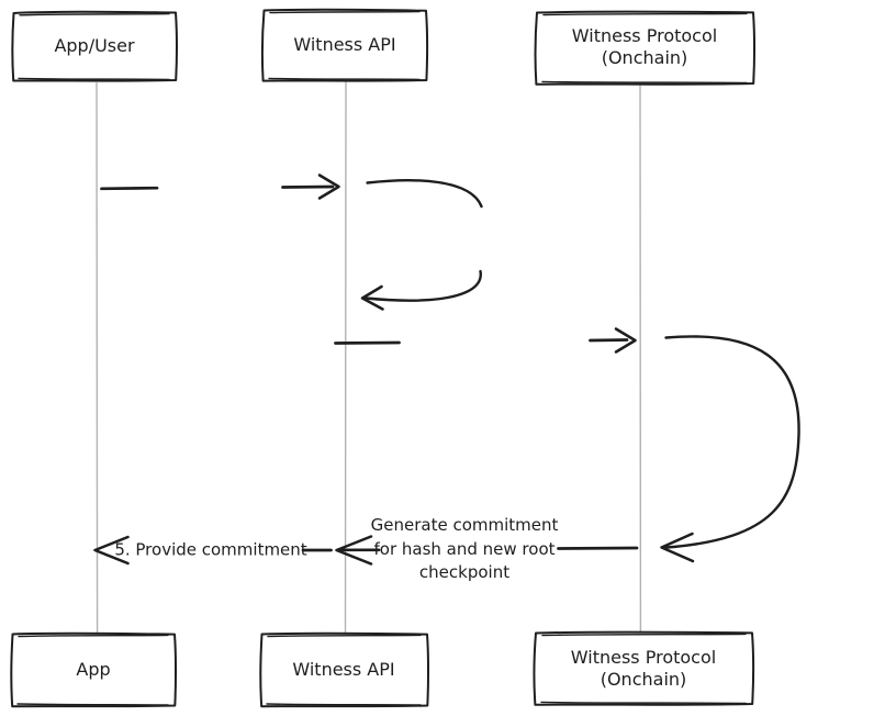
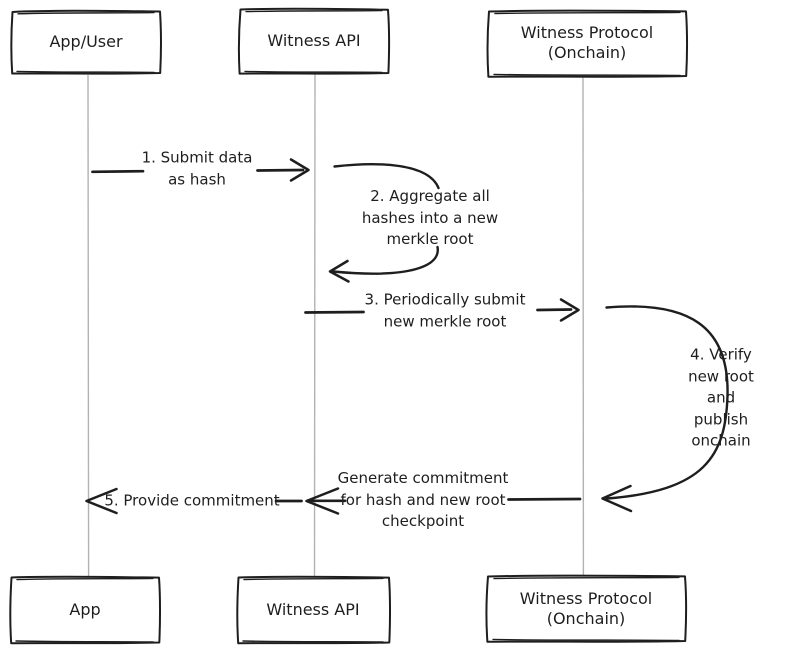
  App/User
  Witness API
  Witness Protocol
  (Onchain)
  App
  Witness API
  Witness Protocol
  (Onchain)
+ 1. Submit data
+ as hash
+ 2. Aggregate all
+ hashes into a new
+ merkle root
+ 3. Periodically submit
+ new merkle root
+ 4. Verify new root
+ and publish onchain
  Generate commitment
  for hash and new root
  checkpoint
  5. Provide commitment
